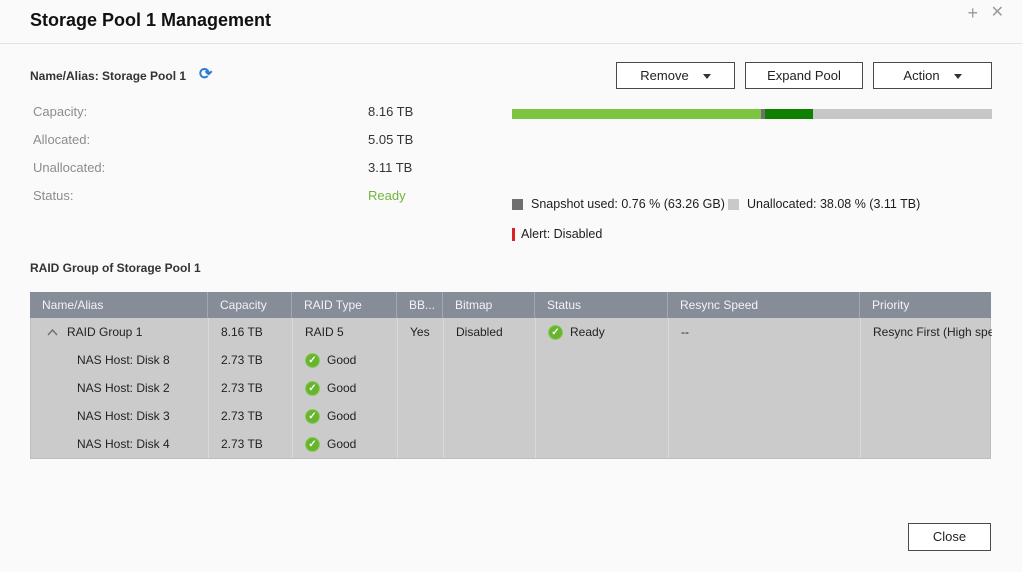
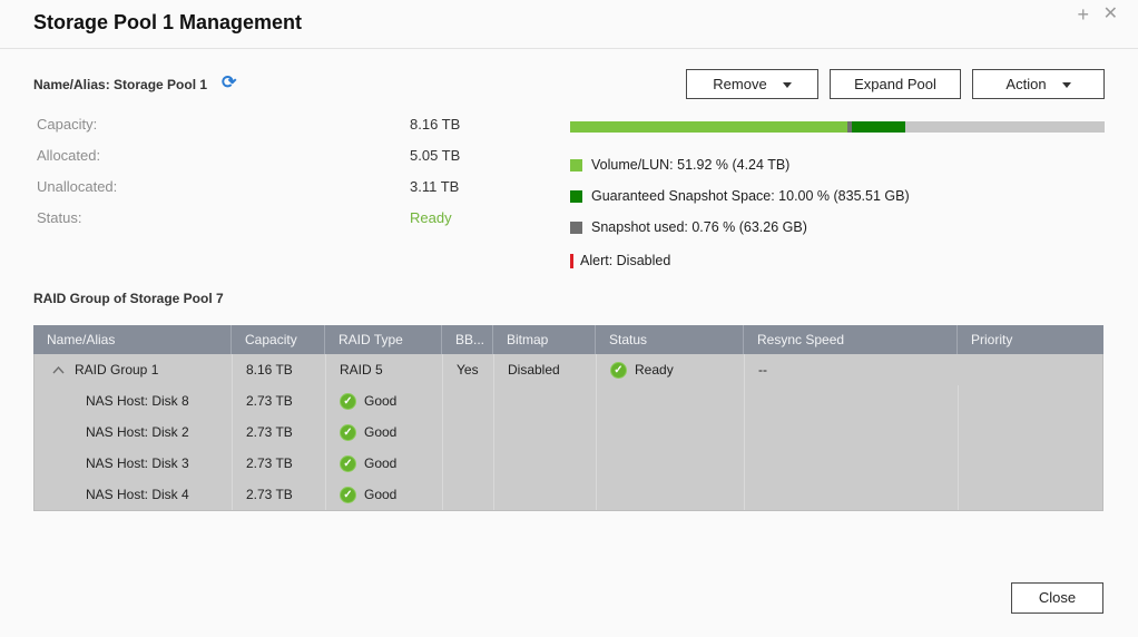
  Storage Pool 1 Management
  +
  ✕
  Name/Alias: Storage Pool 1
  ⟳
  Remove
  Expand Pool
  Action
  Capacity:
  8.16 TB
  Allocated:
  5.05 TB
  Unallocated:
  3.11 TB
  Status:
  Ready
+ Volume/LUN: 51.92 % (4.24 TB)
+ Guaranteed Snapshot Space: 10.00 % (835.51 GB)
  Snapshot used: 0.76 % (63.26 GB)
- Unallocated: 38.08 % (3.11 TB)
  Alert: Disabled
- RAID Group of Storage Pool 1
+ RAID Group of Storage Pool 7
  Name/Alias
  Capacity
  RAID Type
  BB...
  Bitmap
  Status
  Resync Speed
  Priority
  RAID Group 1
  8.16 TB
  RAID 5
  Yes
  Disabled
  ✓
  Ready
  --
- Resync First (High spe
  NAS Host: Disk 8
  2.73 TB
  ✓
  Good
  NAS Host: Disk 2
  2.73 TB
  ✓
  Good
  NAS Host: Disk 3
  2.73 TB
  ✓
  Good
  NAS Host: Disk 4
  2.73 TB
  ✓
  Good
  Close
